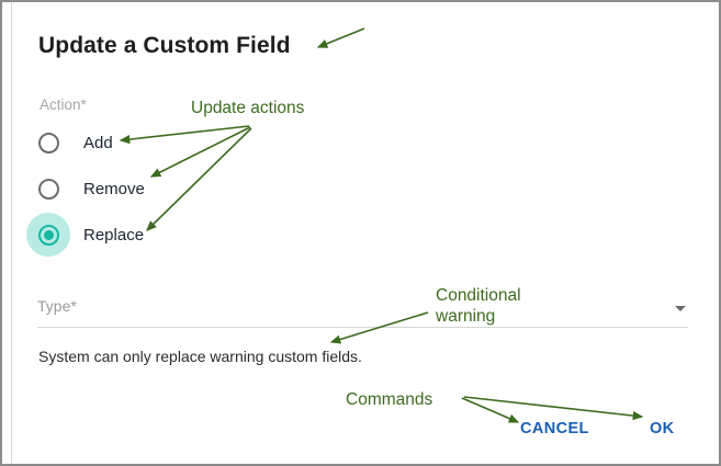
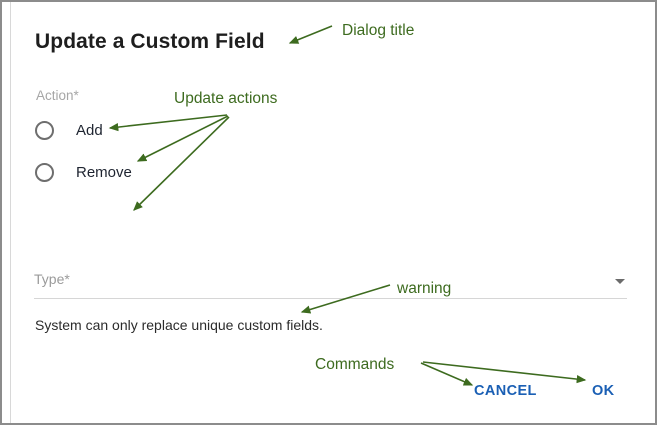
  Update a Custom Field
  Action*
  Add
  Remove
- Replace
  Type*
- System can only replace warning custom fields.
+ System can only replace unique custom fields.
  CANCEL
  OK
+ Dialog title
  Update actions
- Conditional
  warning
  Commands
